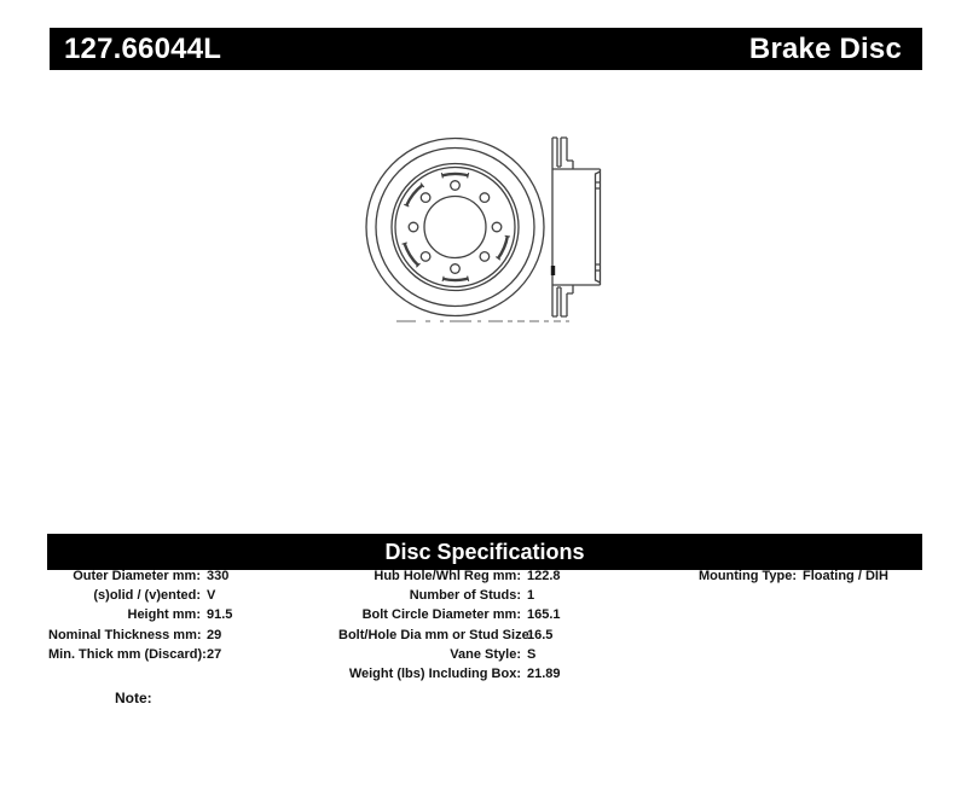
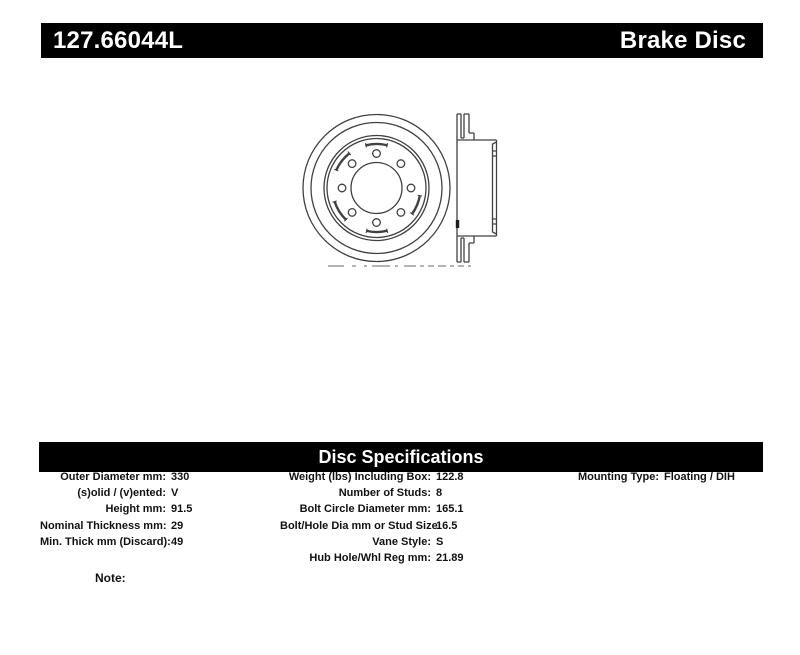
  127.66044L
  Brake Disc
  Disc Specifications
  Outer Diameter mm:
  330
  (s)olid / (v)ented:
  V
  Height mm:
  91.5
  Nominal Thickness mm:
  29
  Min. Thick mm (Discard):
- 27
+ 49
- Hub Hole/Whl Reg mm:
+ Weight (lbs) Including Box:
  122.8
  Number of Studs:
- 1
+ 8
  Bolt Circle Diameter mm:
  165.1
  Bolt/Hole Dia mm or Stud Size
  16.5
  Vane Style:
  S
- Weight (lbs) Including Box:
+ Hub Hole/Whl Reg mm:
  21.89
  Mounting Type:
  Floating / DIH
  Note:
